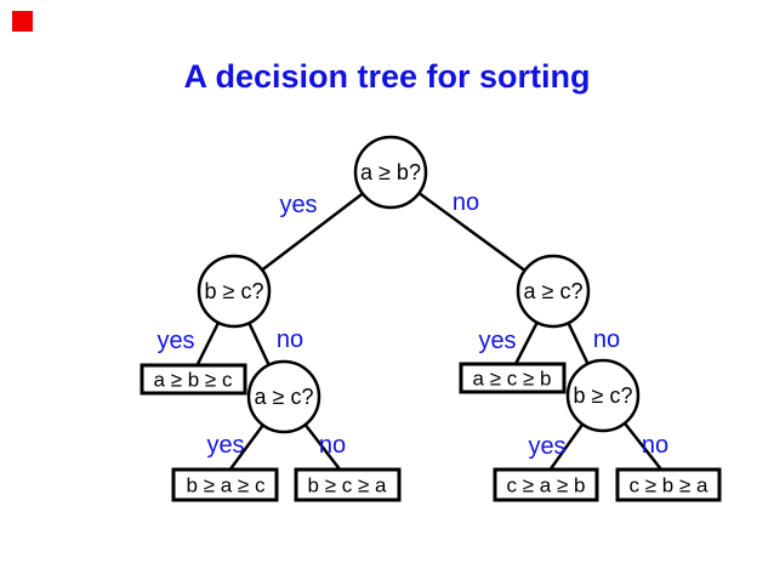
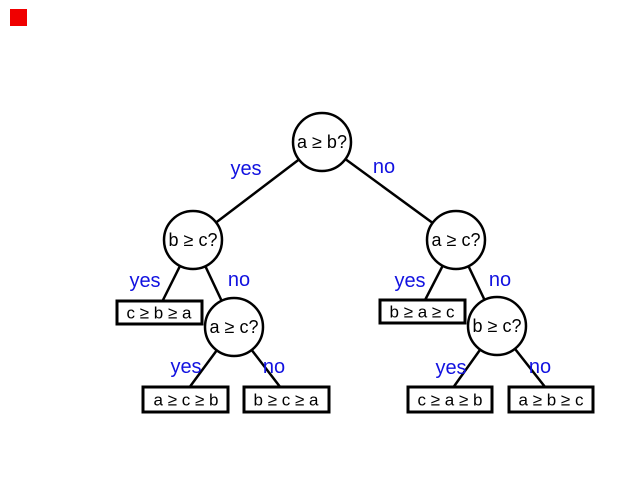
- A decision tree for sorting
  a ≥ b?
  b ≥ c?
  a ≥ c?
  a ≥ c?
  b ≥ c?
- a ≥ b ≥ c
+ c ≥ b ≥ a
- b ≥ a ≥ c
+ a ≥ c ≥ b
  b ≥ c ≥ a
- a ≥ c ≥ b
+ b ≥ a ≥ c
  c ≥ a ≥ b
- c ≥ b ≥ a
+ a ≥ b ≥ c
  yes
  no
  yes
  no
  yes
  no
  yes
  no
  yes
  no
